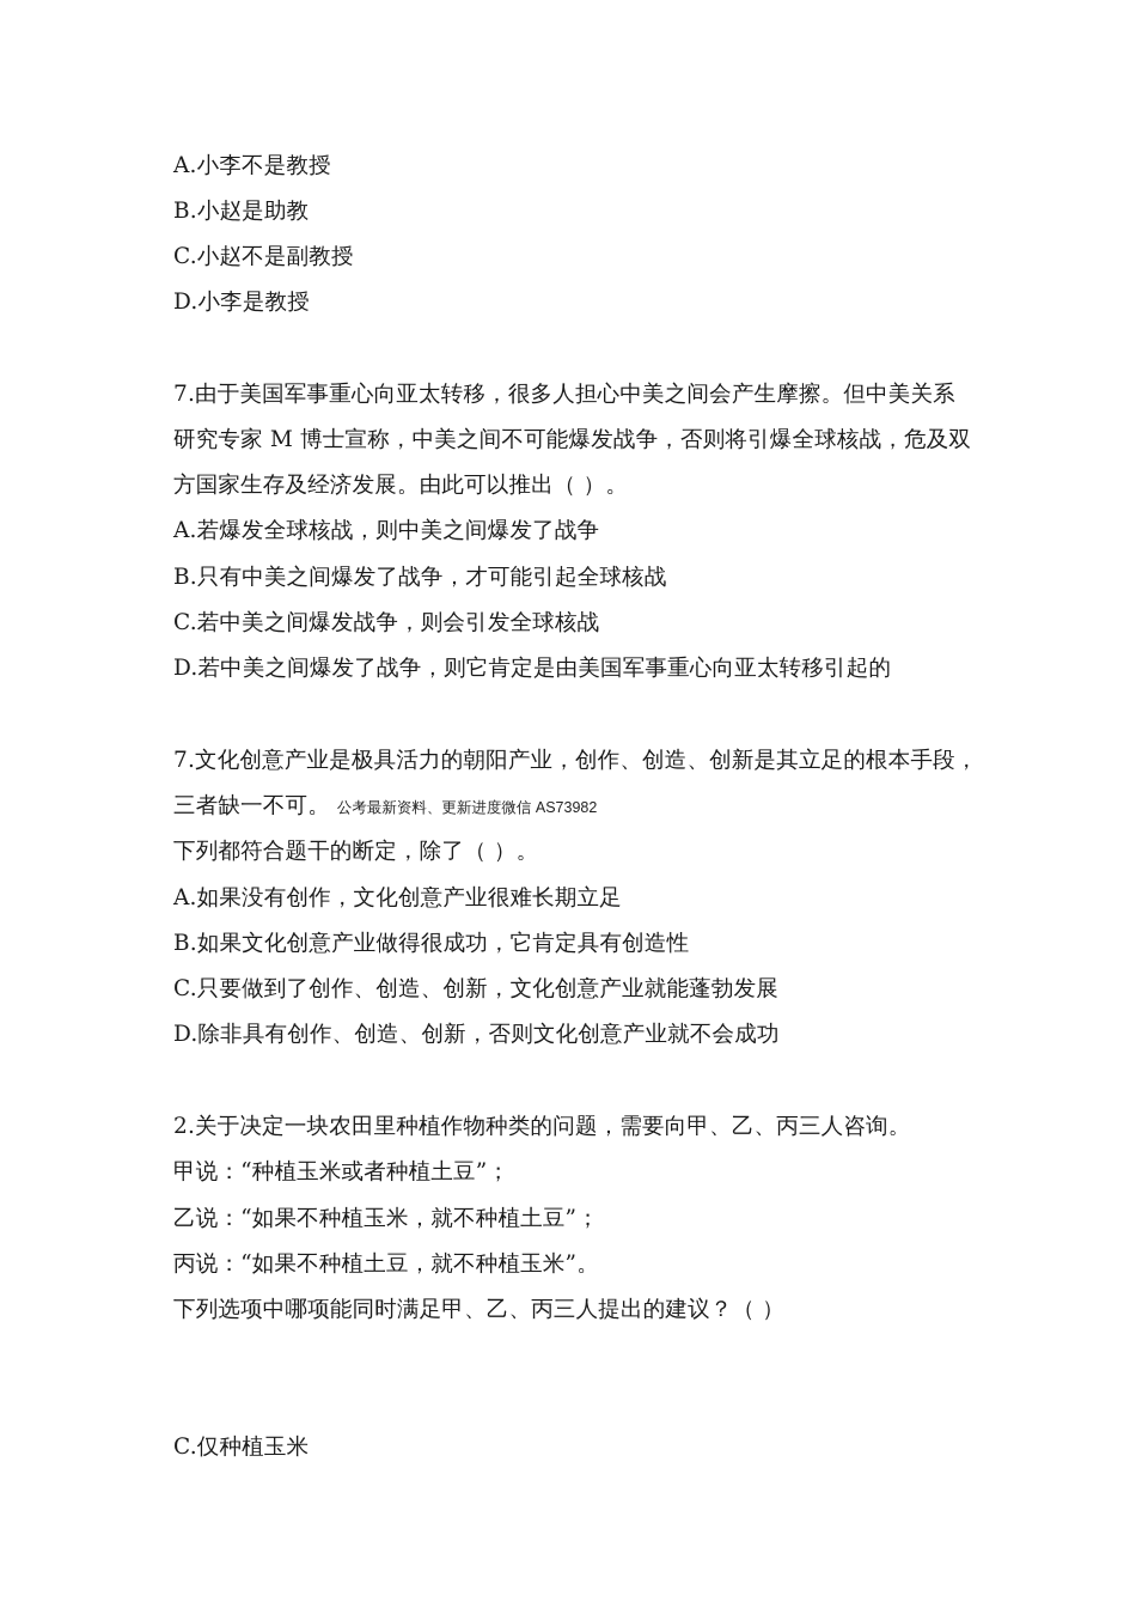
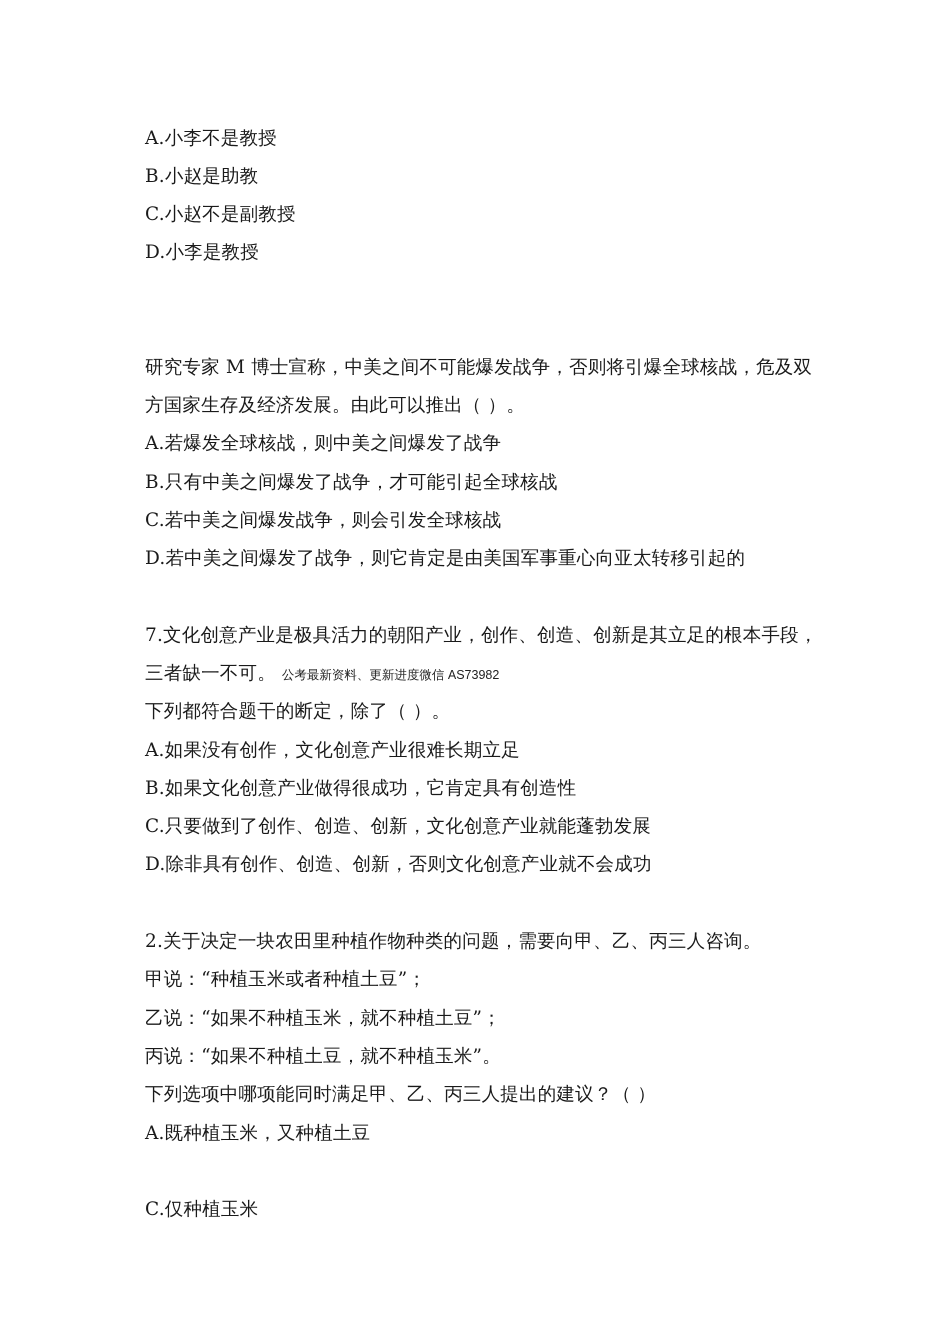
  A.小李不是教授
  B.小赵是助教
  C.小赵不是副教授
  D.小李是教授
- 7.由于美国军事重心向亚太转移，很多人担心中美之间会产生摩擦。但中美关系
  研究专家 M 博士宣称，中美之间不可能爆发战争，否则将引爆全球核战，危及双
  方国家生存及经济发展。由此可以推出（ ）。
  A.若爆发全球核战，则中美之间爆发了战争
  B.只有中美之间爆发了战争，才可能引起全球核战
  C.若中美之间爆发战争，则会引发全球核战
  D.若中美之间爆发了战争，则它肯定是由美国军事重心向亚太转移引起的
  7.文化创意产业是极具活力的朝阳产业，创作、创造、创新是其立足的根本手段，
  三者缺一不可。 公考最新资料、更新进度微信 AS73982
  下列都符合题干的断定，除了（ ）。
  A.如果没有创作，文化创意产业很难长期立足
  B.如果文化创意产业做得很成功，它肯定具有创造性
  C.只要做到了创作、创造、创新，文化创意产业就能蓬勃发展
  D.除非具有创作、创造、创新，否则文化创意产业就不会成功
  2.关于决定一块农田里种植作物种类的问题，需要向甲、乙、丙三人咨询。
  甲说：“种植玉米或者种植土豆”；
  乙说：“如果不种植玉米，就不种植土豆”；
  丙说：“如果不种植土豆，就不种植玉米”。
  下列选项中哪项能同时满足甲、乙、丙三人提出的建议？（ ）
+ A.既种植玉米，又种植土豆
  C.仅种植玉米
